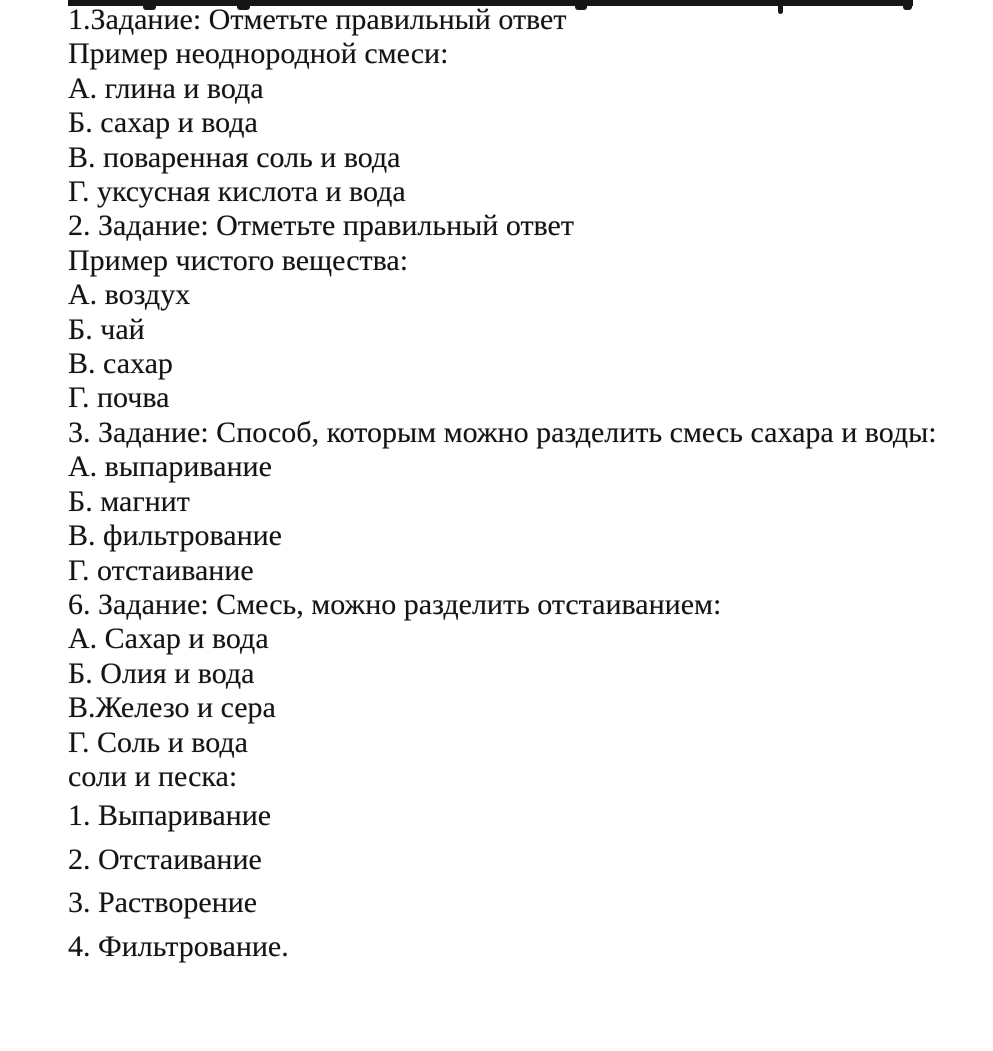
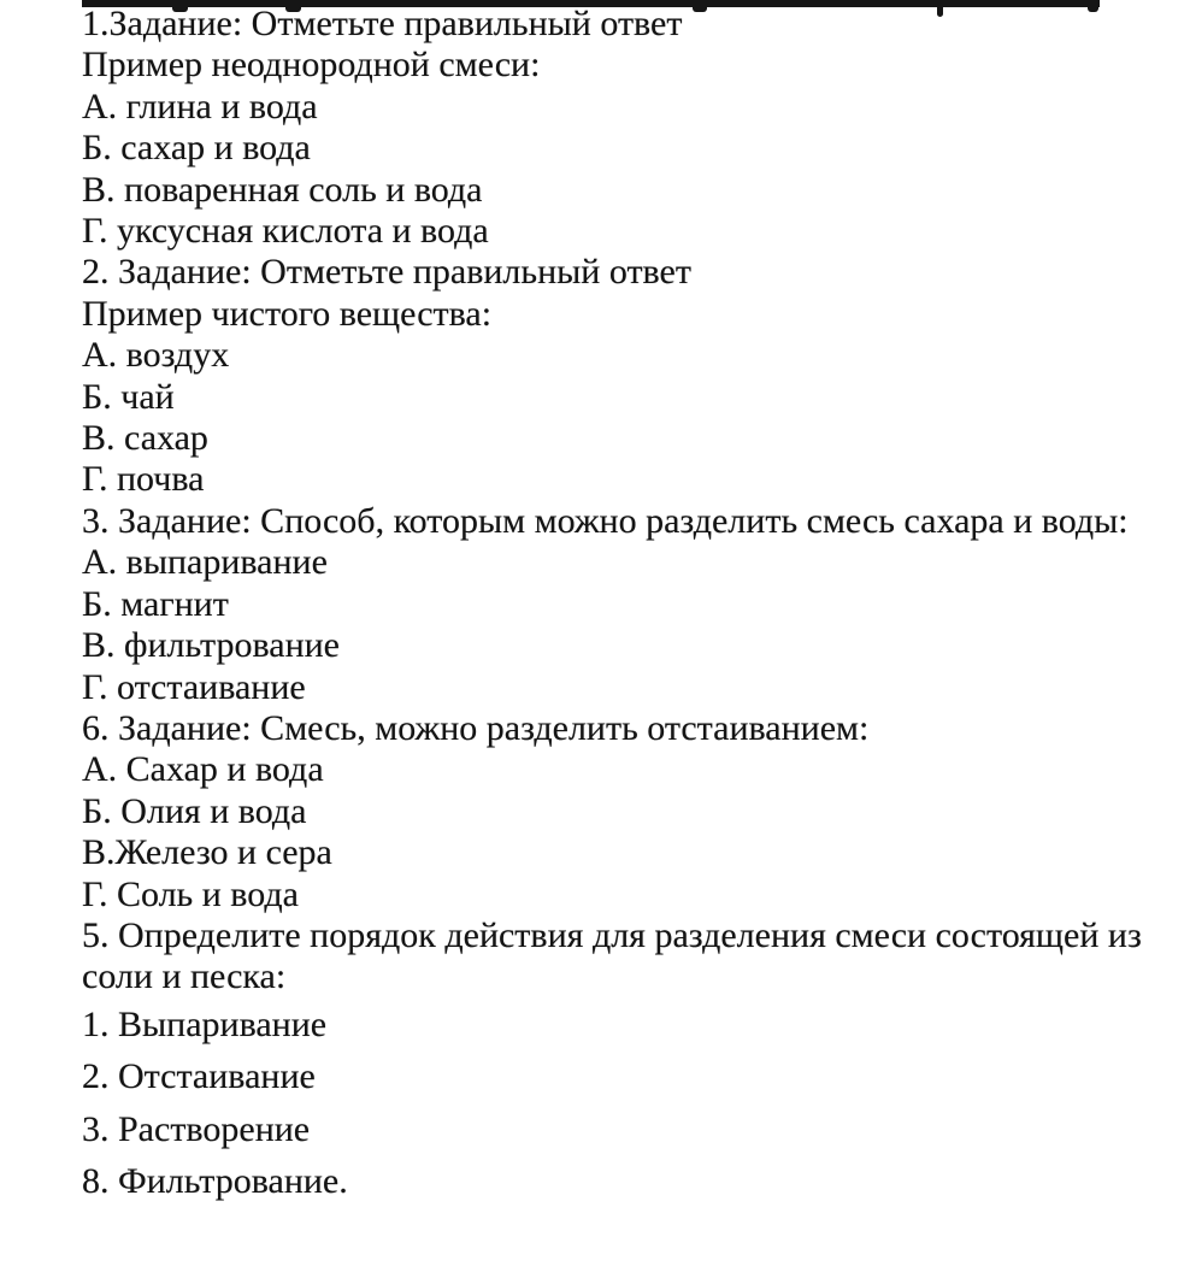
  1.Задание: Отметьте правильный ответ
  Пример неоднородной смеси:
  А. глина и вода
  Б. сахар и вода
  В. поваренная соль и вода
  Г. уксусная кислота и вода
  2. Задание: Отметьте правильный ответ
  Пример чистого вещества:
  А. воздух
  Б. чай
  В. сахар
  Г. почва
  3. Задание: Способ, которым можно разделить смесь сахара и воды:
  А. выпаривание
  Б. магнит
  В. фильтрование
  Г. отстаивание
  6. Задание: Смесь, можно разделить отстаиванием:
  А. Сахар и вода
  Б. Олия и вода
  В.Железо и сера
  Г. Соль и вода
+ 5. Определите порядок действия для разделения смеси состоящей из
  соли и песка:
  1. Выпаривание
  2. Отстаивание
  3. Растворение
- 4. Фильтрование.
+ 8. Фильтрование.
